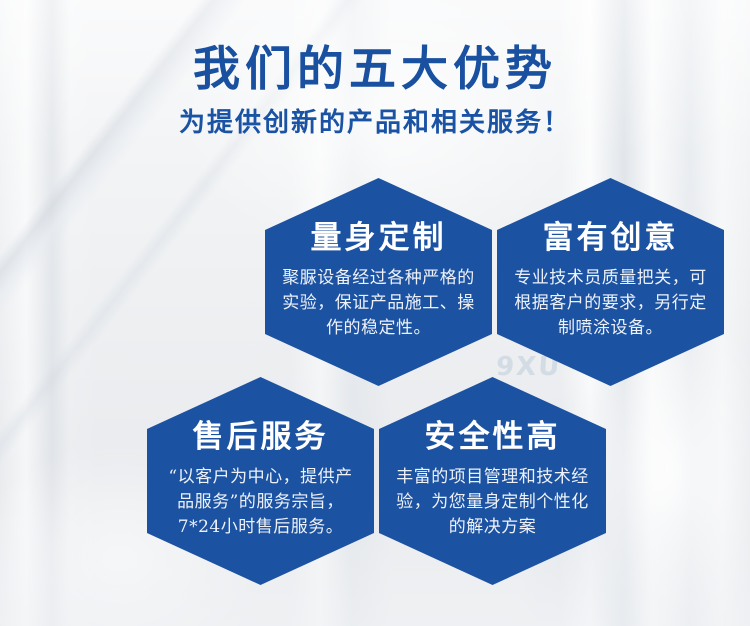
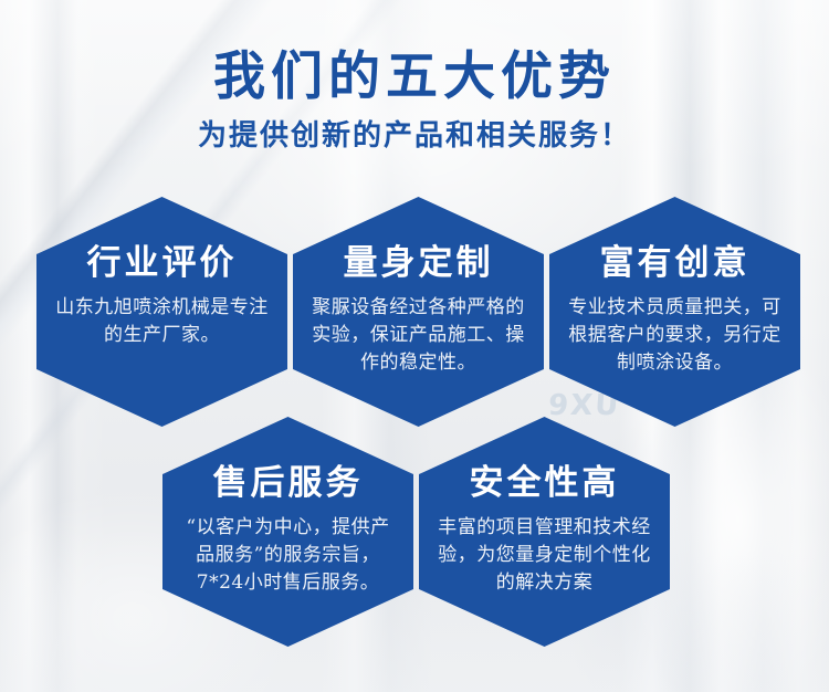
  我们的五大优势
  为提供创新的产品和相关服务！
+ 行业评价
+ 山东九旭喷涂机械是专注的生产厂家。
  量身定制
  聚脲设备经过各种严格的实验，保证产品施工、操作的稳定性。
  富有创意
  专业技术员质量把关，可根据客户的要求，另行定制喷涂设备。
  售后服务
  “以客户为中心，提供产品服务”的服务宗旨，7*24小时售后服务。
  安全性高
  丰富的项目管理和技术经验，为您量身定制个性化的解决方案
